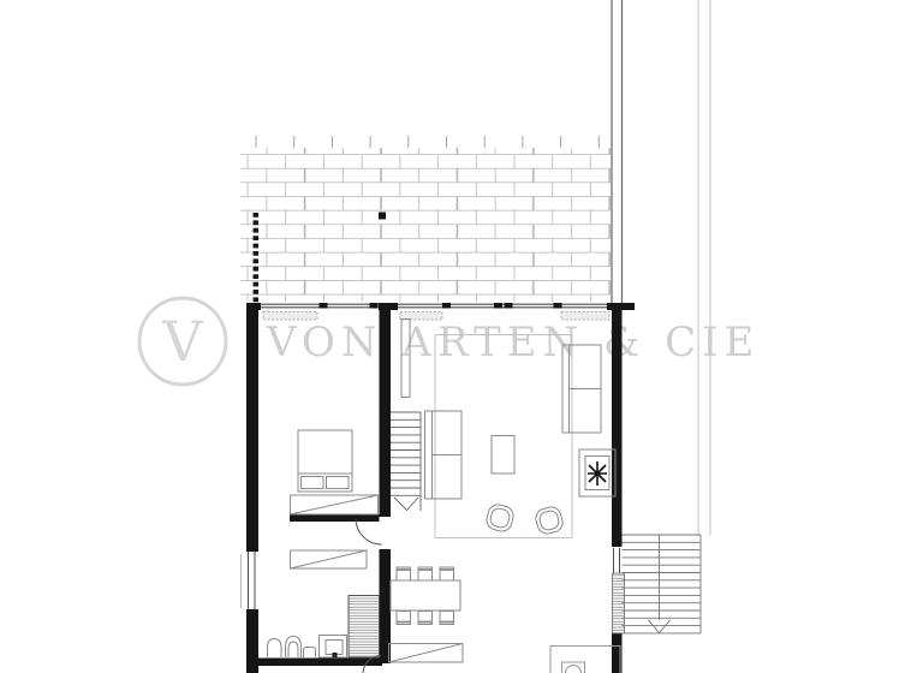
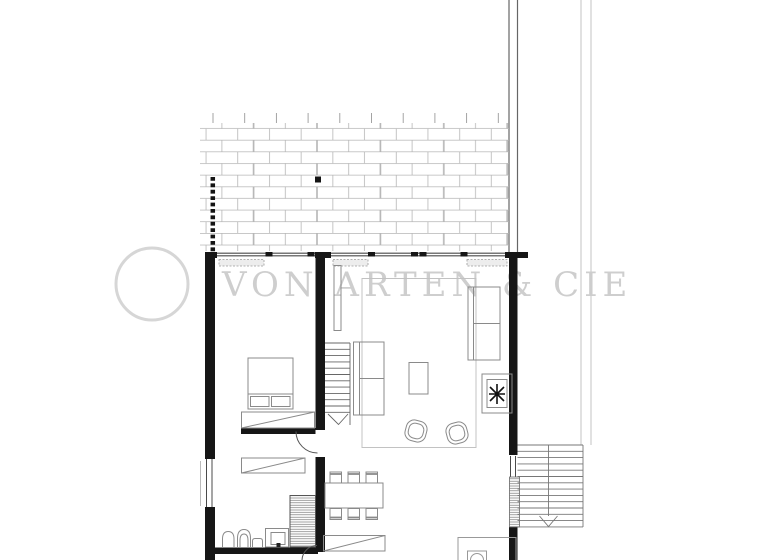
- V
  VON ARTEN & CIE
